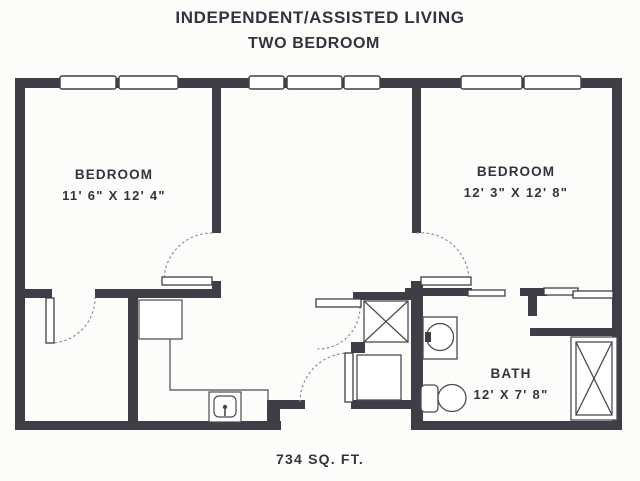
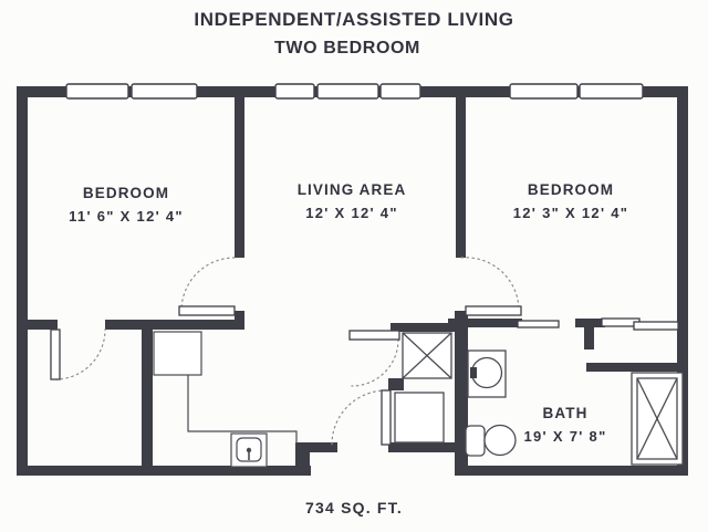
  INDEPENDENT/ASSISTED LIVING
  TWO BEDROOM
  BEDROOM
  11' 6" X 12' 4"
+ LIVING AREA
+ 12' X 12' 4"
  BEDROOM
- 12' 3" X 12' 8"
+ 12' 3" X 12' 4"
  BATH
- 12' X 7' 8"
+ 19' X 7' 8"
  734 SQ. FT.
